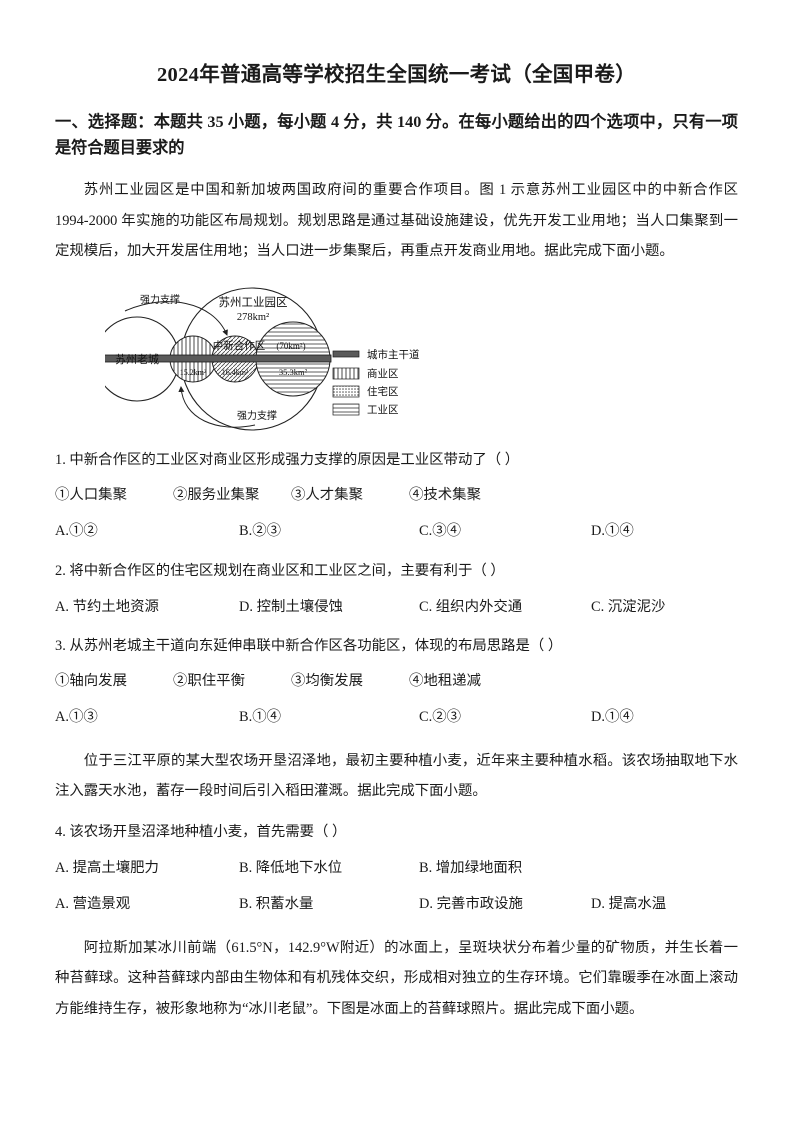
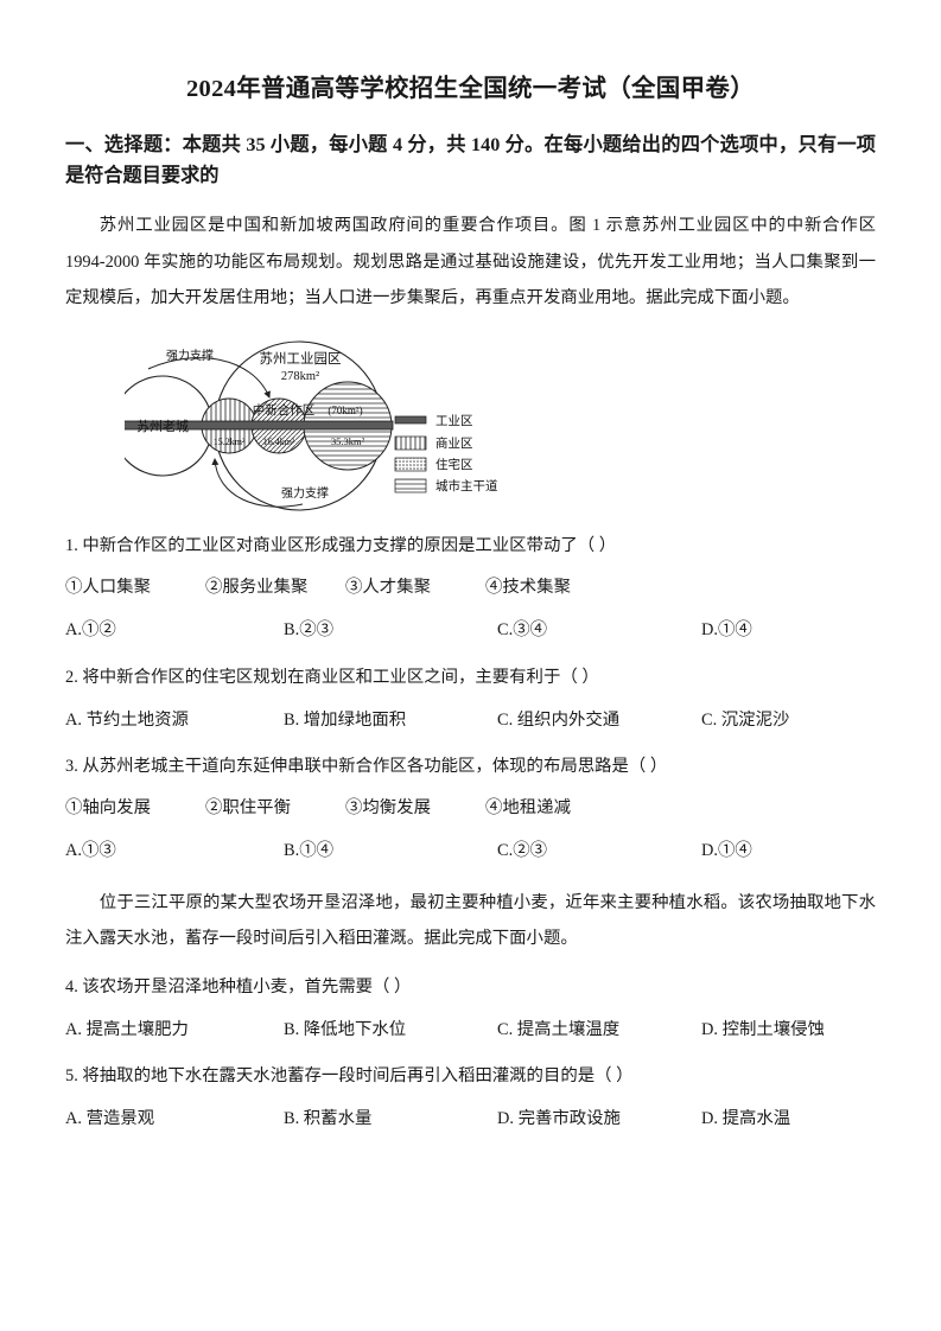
  2024年普通高等学校招生全国统一考试（全国甲卷）
  一、选择题：本题共 35 小题，每小题 4 分，共 140 分。在每小题给出的四个选项中，只有一项是符合题目要求的
  苏州工业园区是中国和新加坡两国政府间的重要合作项目。图 1 示意苏州工业园区中的中新合作区 1994-2000 年实施的功能区布局规划。规划思路是通过基础设施建设，优先开发工业用地；当人口集聚到一定规模后，加大开发居住用地；当人口进一步集聚后，再重点开发商业用地。据此完成下面小题。
  苏州老城
  苏州工业园区
  278km²
  中新合作区
  (70km²)
  15.2km²
  16.4km²
  35.3km²
  强力支撑
  强力支撑
- 城市主干道
+ 工业区
  商业区
  住宅区
- 工业区
+ 城市主干道
  1. 中新合作区的工业区对商业区形成强力支撑的原因是工业区带动了（ ）
  ①人口集聚
  ②服务业集聚
  ③人才集聚
  ④技术集聚
  A.①②
  B.②③
  C.③④
  D.①④
  2. 将中新合作区的住宅区规划在商业区和工业区之间，主要有利于（ ）
  A. 节约土地资源
- D. 控制土壤侵蚀
+ B. 增加绿地面积
  C. 组织内外交通
  C. 沉淀泥沙
  3. 从苏州老城主干道向东延伸串联中新合作区各功能区，体现的布局思路是（ ）
  ①轴向发展
  ②职住平衡
  ③均衡发展
  ④地租递减
  A.①③
  B.①④
  C.②③
  D.①④
  位于三江平原的某大型农场开垦沼泽地，最初主要种植小麦，近年来主要种植水稻。该农场抽取地下水注入露天水池，蓄存一段时间后引入稻田灌溉。据此完成下面小题。
  4. 该农场开垦沼泽地种植小麦，首先需要（ ）
  A. 提高土壤肥力
  B. 降低地下水位
+ C. 提高土壤温度
- B. 增加绿地面积
+ D. 控制土壤侵蚀
+ 5. 将抽取的地下水在露天水池蓄存一段时间后再引入稻田灌溉的目的是（ ）
  A. 营造景观
  B. 积蓄水量
  D. 完善市政设施
  D. 提高水温
- 阿拉斯加某冰川前端（61.5°N，142.9°W附近）的冰面上，呈斑块状分布着少量的矿物质，并生长着一种苔藓球。这种苔藓球内部由生物体和有机残体交织，形成相对独立的生存环境。它们靠暖季在冰面上滚动方能维持生存，被形象地称为“冰川老鼠”。下图是冰面上的苔藓球照片。据此完成下面小题。
